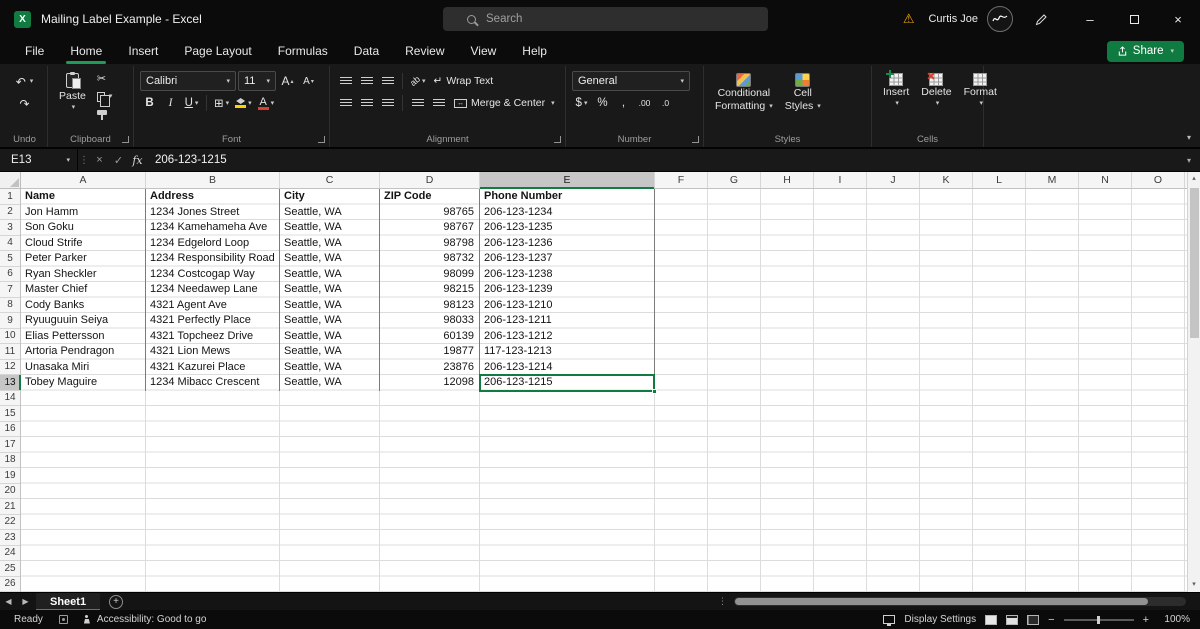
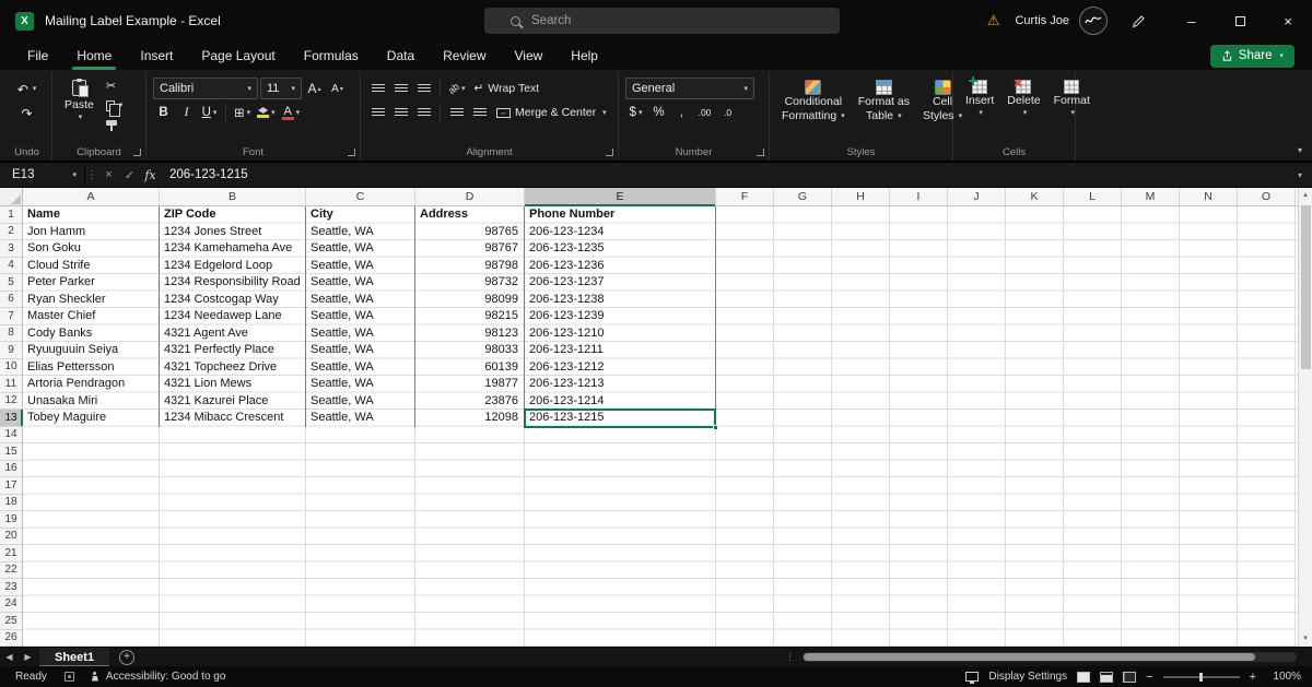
  X
  Mailing Label Example - Excel
  Search
  ⚠
  Curtis Joe
  –
  ×
  File
  Home
  Insert
  Page Layout
  Formulas
  Data
  Review
  View
  Help
  Share
  ↶
  ↷
  Undo
  Paste
  ✂
  Clipboard
  Calibri
  11
  A
  A
  B
  I
  U
  ⊞
  A
  Font
  ↵
  Wrap Text
  Merge & Center
  Alignment
  General
  $
  %
  ,
  .00
  .0
  Number
  Conditional
  Formatting
+ Format as
+ Table
  Cell
  Styles
  Styles
  Insert
  Delete
  Format
  Cells
  ▾
  E13
  ⋮
  ×
  ✓
  fx
  206-123-1215
  ▾
  A
  B
  C
  D
  E
  F
  G
  H
  I
  J
  K
  L
  M
  N
  O
  1
  2
  3
  4
  5
  6
  7
  8
  9
  10
  11
  12
  13
  14
  15
  16
  17
  18
  19
  20
  21
  22
  23
  24
  25
  26
  Name
- Address
+ ZIP Code
  City
- ZIP Code
+ Address
  Phone Number
  Jon Hamm
  1234 Jones Street
  Seattle, WA
  98765
  206-123-1234
  Son Goku
  1234 Kamehameha Ave
  Seattle, WA
  98767
  206-123-1235
  Cloud Strife
  1234 Edgelord Loop
  Seattle, WA
  98798
  206-123-1236
  Peter Parker
  1234 Responsibility Road
  Seattle, WA
  98732
  206-123-1237
  Ryan Sheckler
  1234 Costcogap Way
  Seattle, WA
  98099
  206-123-1238
  Master Chief
  1234 Needawep Lane
  Seattle, WA
  98215
  206-123-1239
  Cody Banks
  4321 Agent Ave
  Seattle, WA
  98123
  206-123-1210
  Ryuuguuin Seiya
  4321 Perfectly Place
  Seattle, WA
  98033
  206-123-1211
  Elias Pettersson
  4321 Topcheez Drive
  Seattle, WA
  60139
  206-123-1212
  Artoria Pendragon
  4321 Lion Mews
  Seattle, WA
  19877
- 117-123-1213
+ 206-123-1213
  Unasaka Miri
  4321 Kazurei Place
  Seattle, WA
  23876
  206-123-1214
  Tobey Maguire
  1234 Mibacc Crescent
  Seattle, WA
  12098
  206-123-1215
  ◀
  ▶
  Sheet1
  +
  ⋮
  Ready
  Accessibility: Good to go
  Display Settings
  −
  +
  100%
